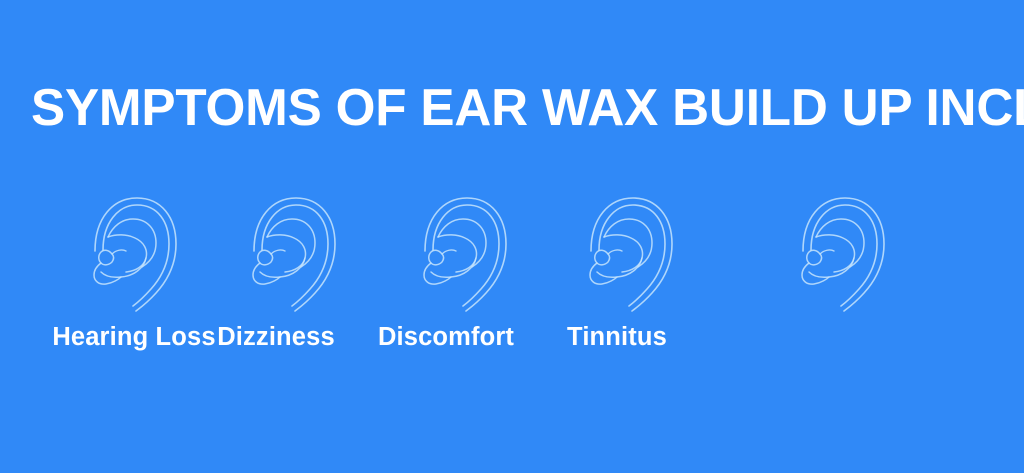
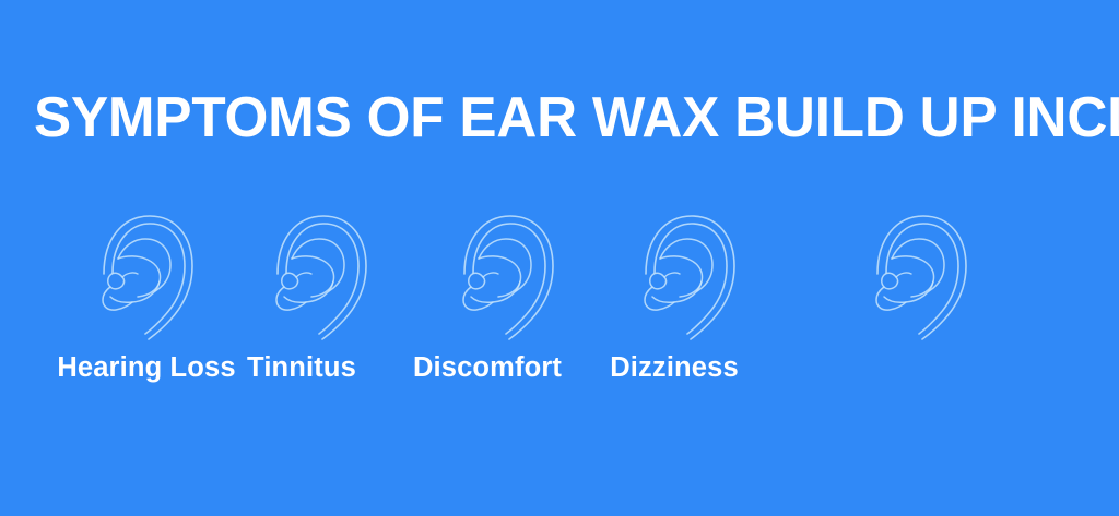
  SYMPTOMS OF EAR WAX BUILD UP INC
  Hearing Loss
- Dizziness
+ Tinnitus
  Discomfort
- Tinnitus
+ Dizziness
